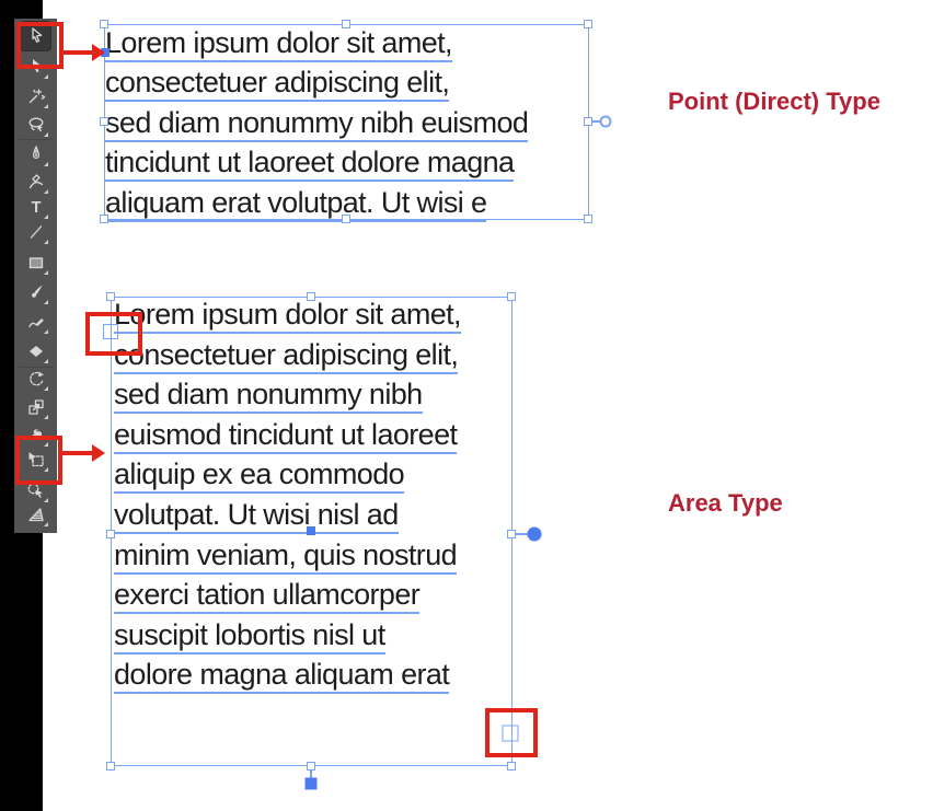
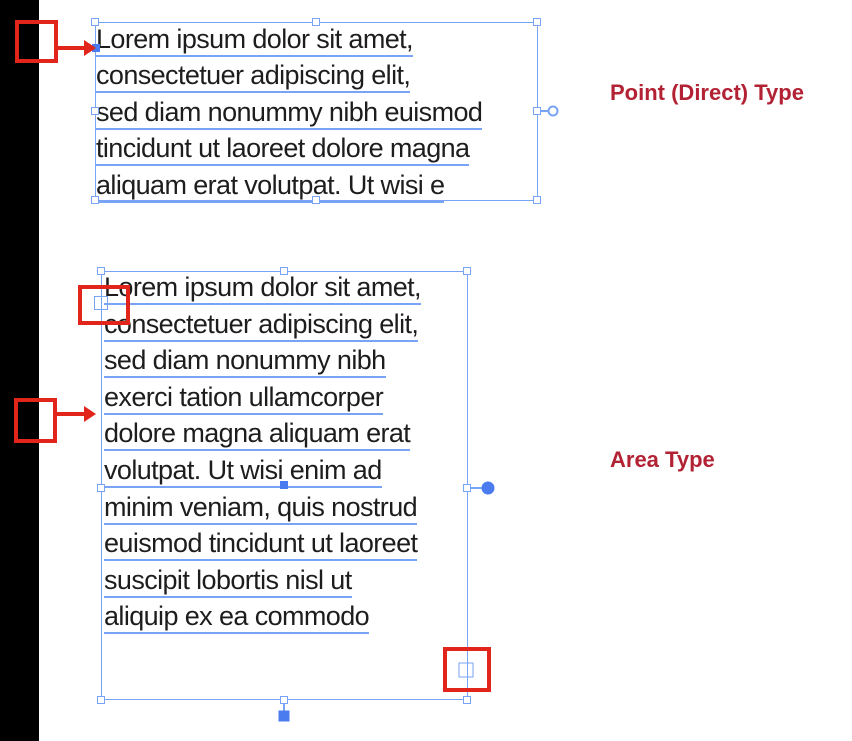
- T
  Lorem ipsum dolor sit amet,
  consectetuer adipiscing elit,
  sed diam nonummy nibh euismod
  tincidunt ut laoreet dolore magna
  aliquam erat volutpat. Ut wisi e
  Lorem ipsum dolor sit amet,
  consectetuer adipiscing elit,
  sed diam nonummy nibh
- euismod tincidunt ut laoreet
+ exerci tation ullamcorper
- aliquip ex ea commodo
+ dolore magna aliquam erat
- volutpat. Ut wisi nisl ad
+ volutpat. Ut wisi enim ad
  minim veniam, quis nostrud
- exerci tation ullamcorper
+ euismod tincidunt ut laoreet
  suscipit lobortis nisl ut
- dolore magna aliquam erat
+ aliquip ex ea commodo
  Point (Direct) Type
  Area Type
